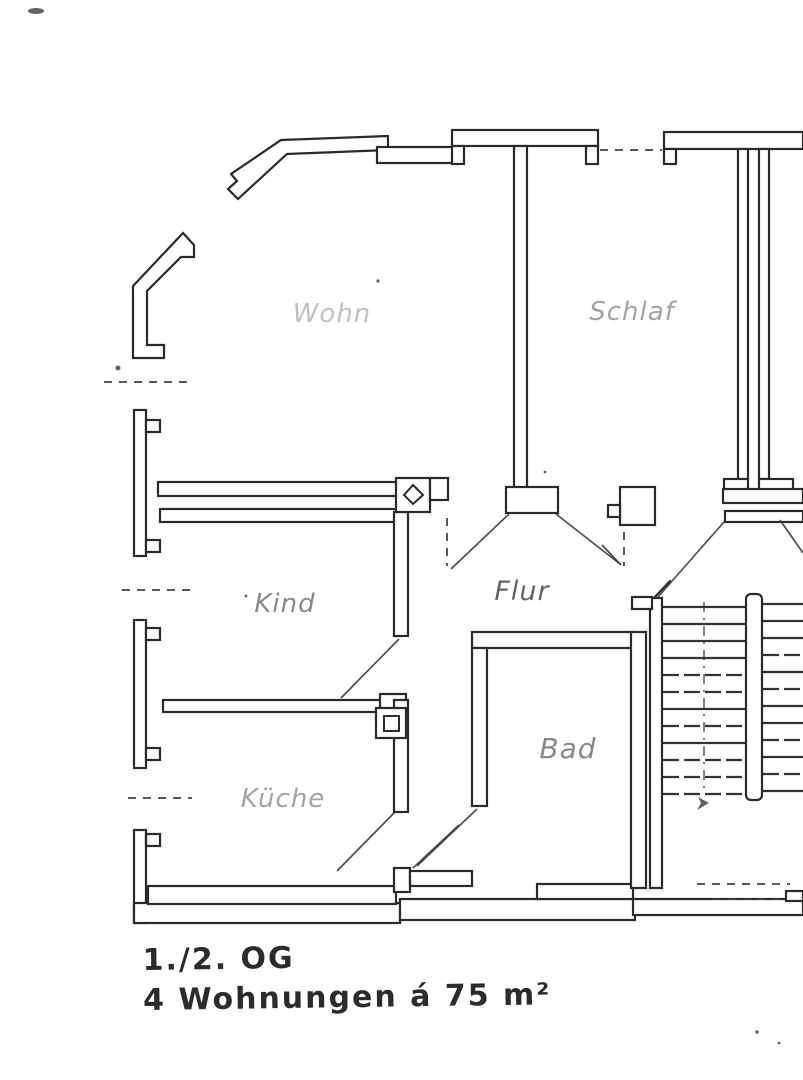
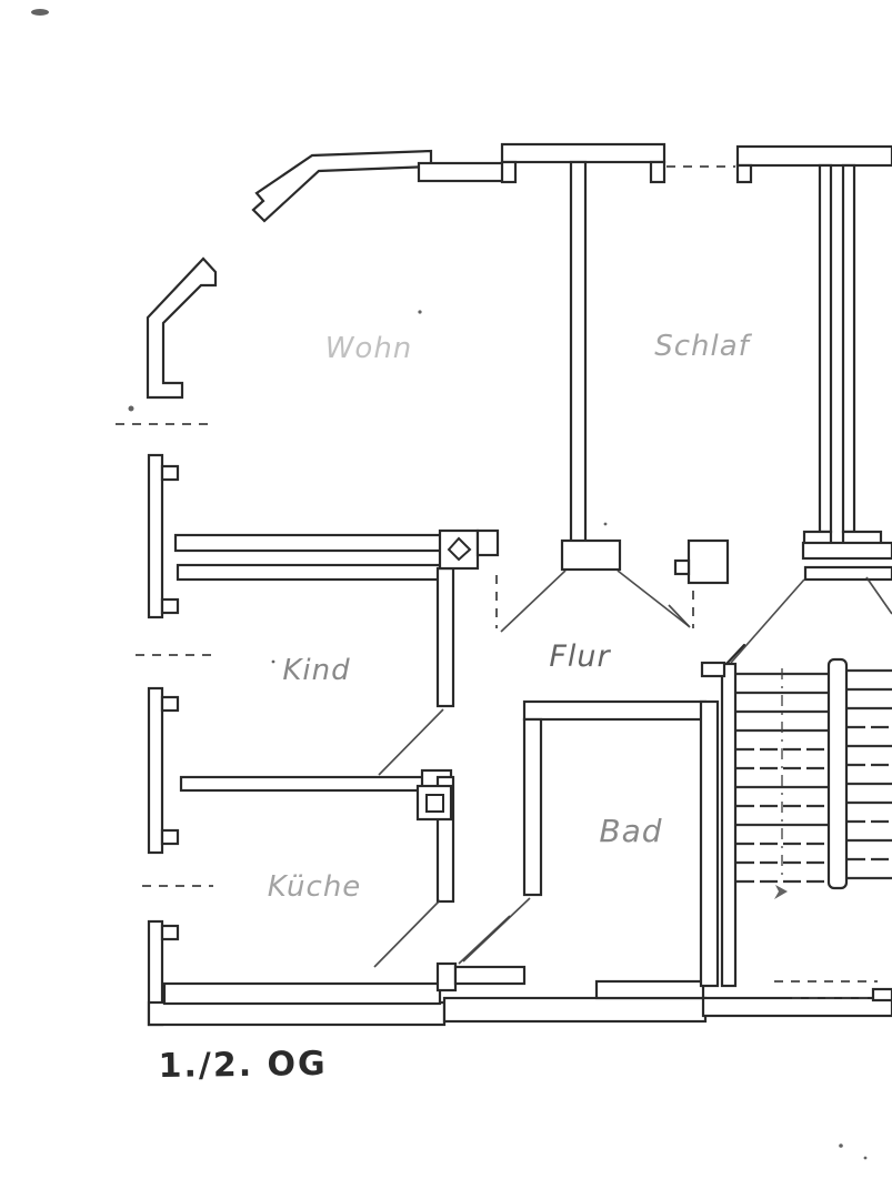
  Wohn
  Schlaf
  Kind
  Flur
  Bad
  Küche
  1./2. OG
- 4 Wohnungen á 75 m²
